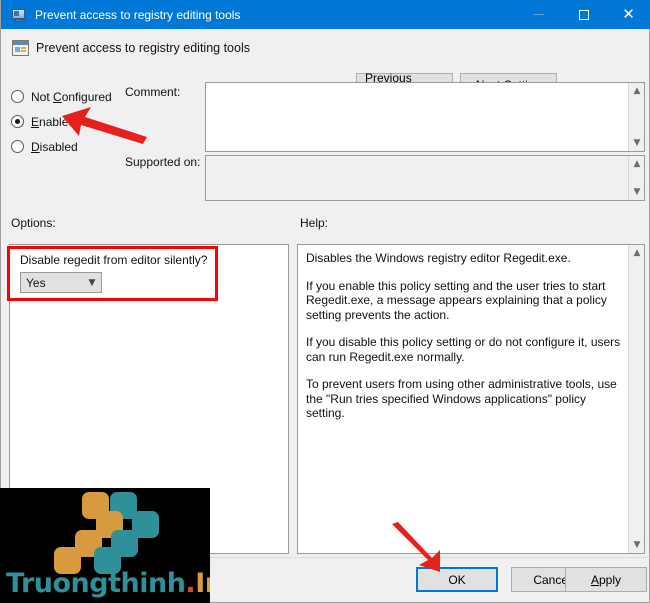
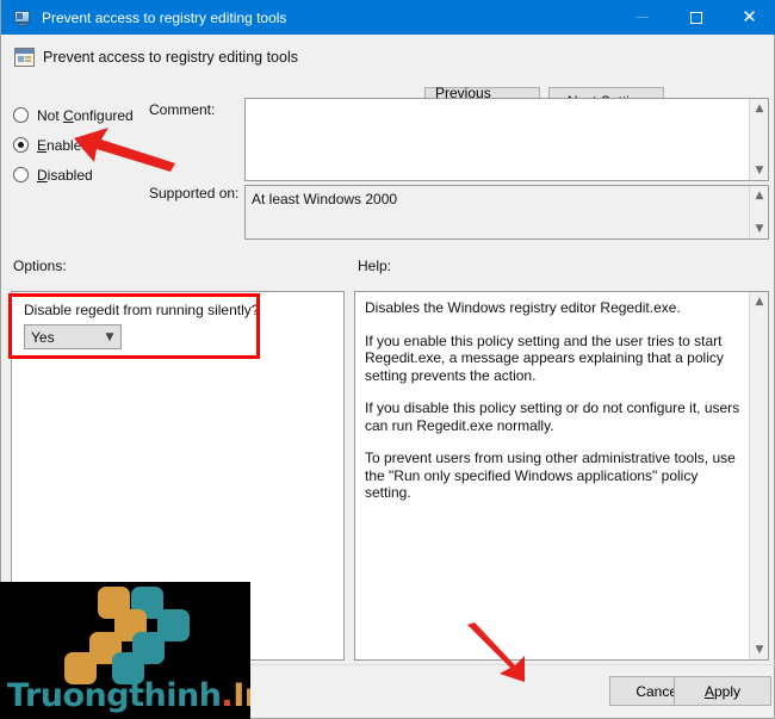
  Prevent access to registry editing tools
  ✕
  Prevent access to registry editing tools
  Not Configured
  Enable
  Disabled
  Comment:
  ▲
  ▼
  Supported on:
+ At least Windows 2000
  ▲
  ▼
  Options:
  Help:
- Disable regedit from editor silently?
+ Disable regedit from running silently?
  Yes
  ▼
  Disables the Windows registry editor Regedit.exe.
  If you enable this policy setting and the user tries to start Regedit.exe, a message appears explaining that a policy setting prevents the action.
  If you disable this policy setting or do not configure it, users can run Regedit.exe normally.
- To prevent users from using other administrative tools, use the "Run tries specified Windows applications" policy setting.
+ To prevent users from using other administrative tools, use the "Run only specified Windows applications" policy setting.
  ▲
  ▼
- OK
  Apply
  Truongthinh.I
